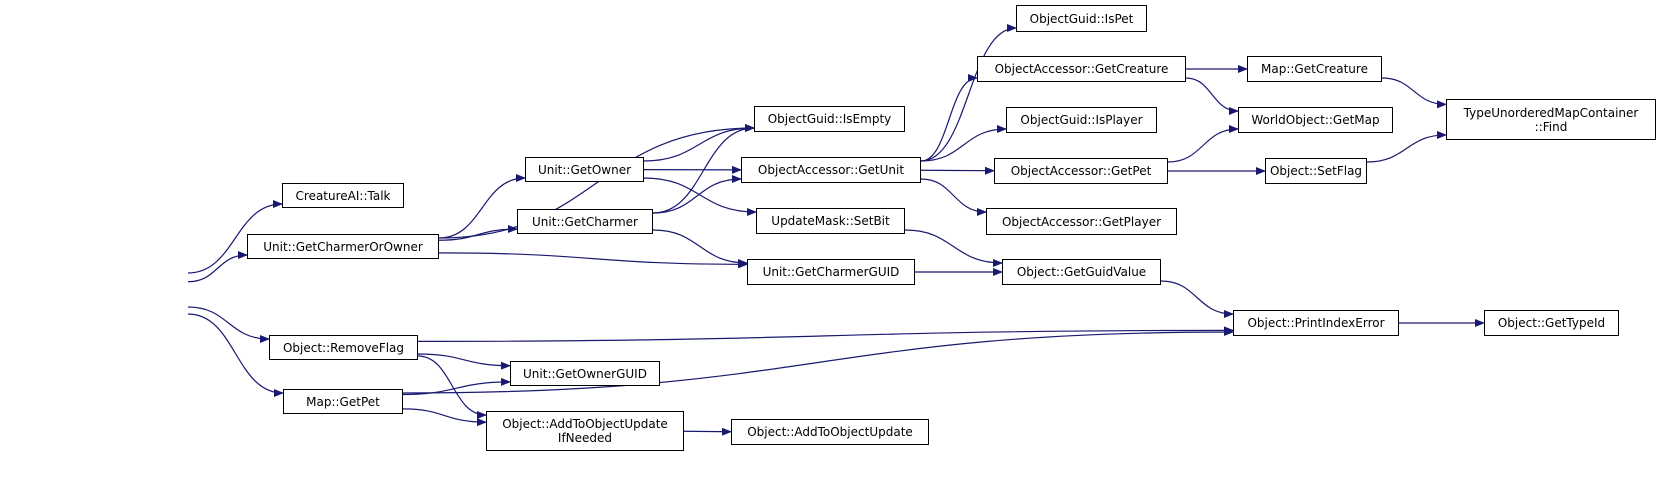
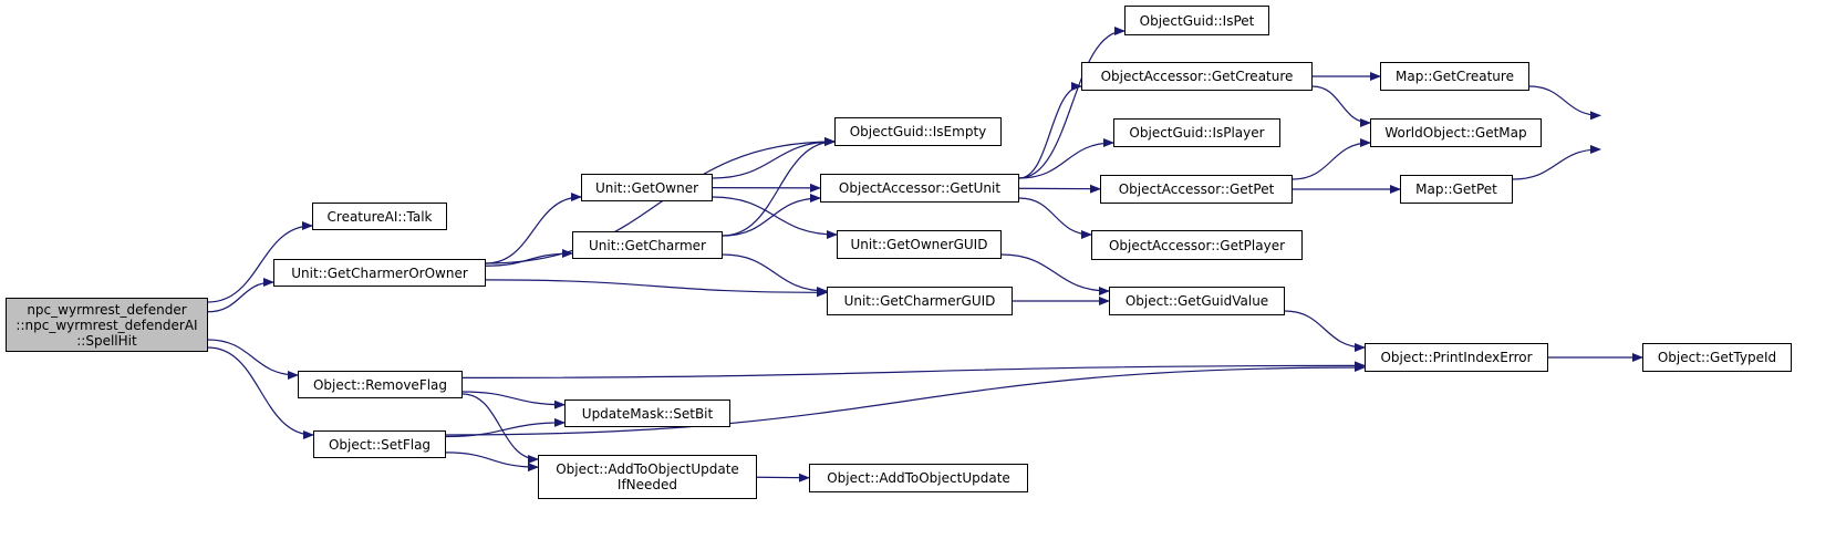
+ npc_wyrmrest_defender
+ ::npc_wyrmrest_defenderAI
+ ::SpellHit
  CreatureAI::Talk
  Unit::GetCharmerOrOwner
  Object::RemoveFlag
- Map::GetPet
+ Object::SetFlag
  Unit::GetOwner
  Unit::GetCharmer
  ObjectGuid::IsEmpty
  ObjectAccessor::GetUnit
- UpdateMask::SetBit
+ Unit::GetOwnerGUID
  Unit::GetCharmerGUID
- Unit::GetOwnerGUID
+ UpdateMask::SetBit
  Object::AddToObjectUpdate
  IfNeeded
  Object::AddToObjectUpdate
  ObjectGuid::IsPet
  ObjectAccessor::GetCreature
  ObjectGuid::IsPlayer
  ObjectAccessor::GetPet
  ObjectAccessor::GetPlayer
  Object::GetGuidValue
  Map::GetCreature
  WorldObject::GetMap
- Object::SetFlag
+ Map::GetPet
  Object::PrintIndexError
- TypeUnorderedMapContainer
- ::Find
  Object::GetTypeId
